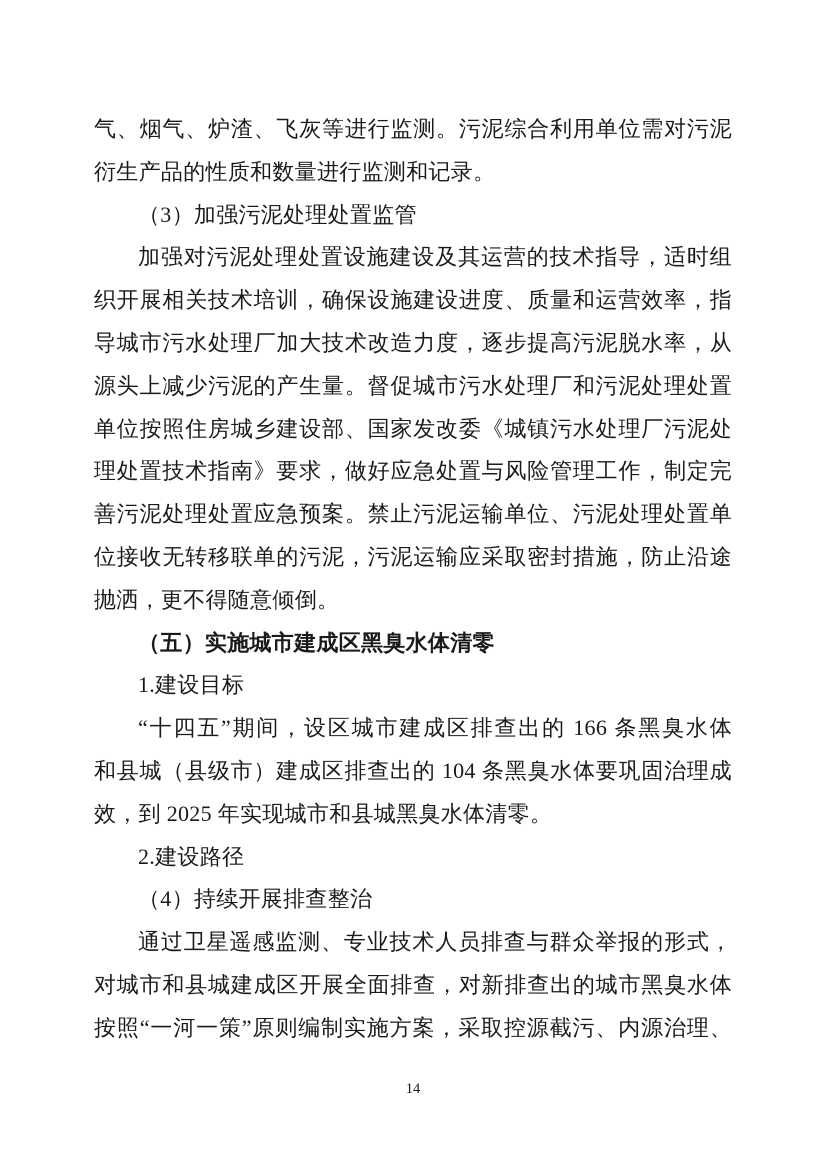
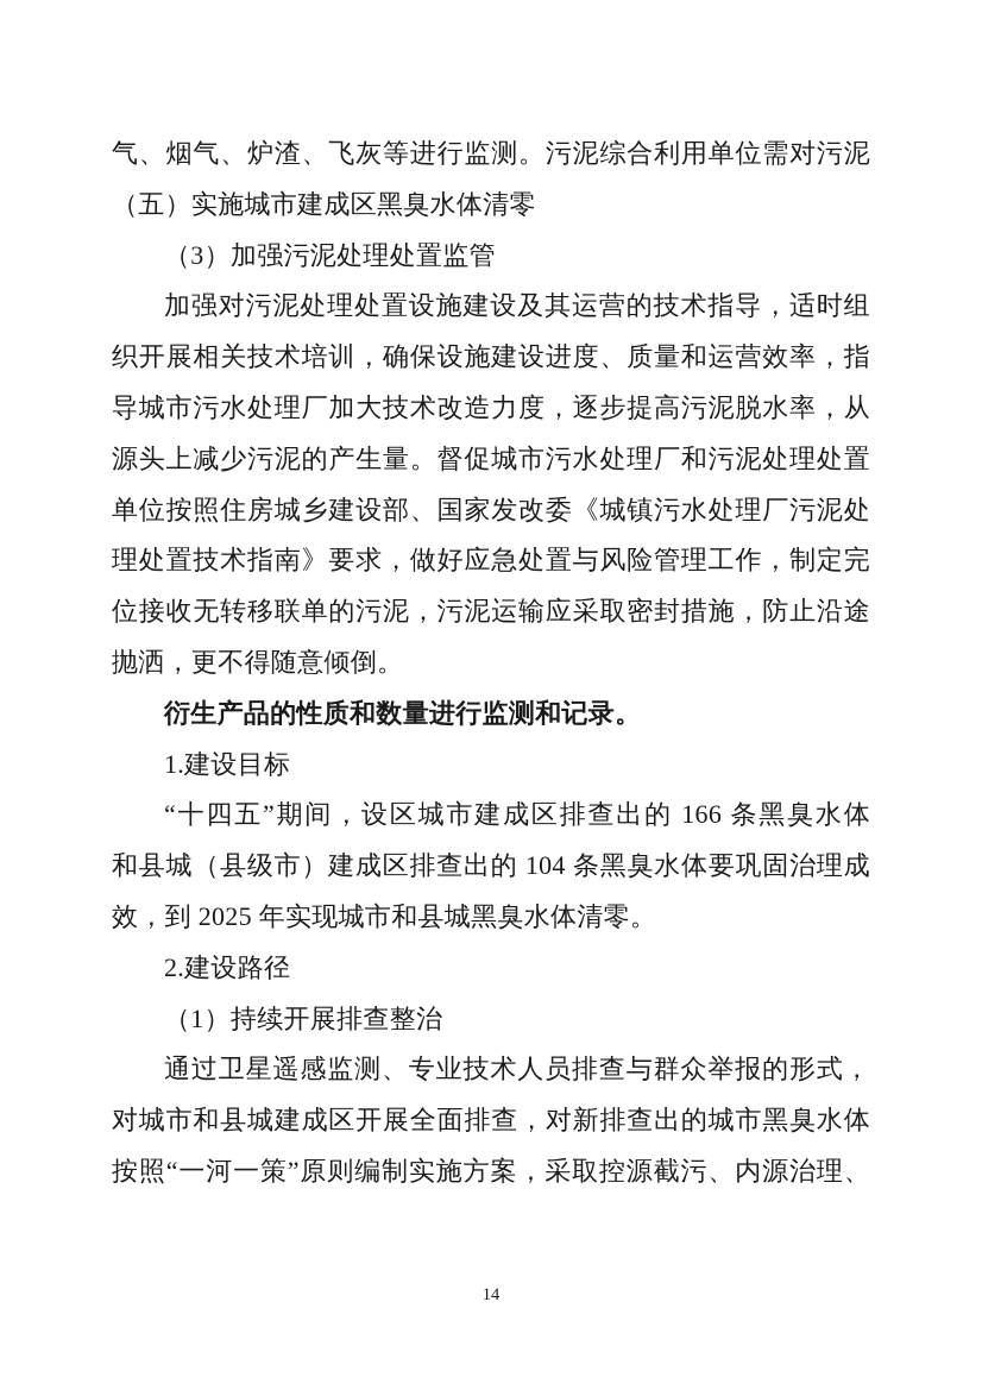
  气、烟气、炉渣、飞灰等进行监测。污泥综合利用单位需对污泥
- 衍生产品的性质和数量进行监测和记录。
+ （五）实施城市建成区黑臭水体清零
  （3）加强污泥处理处置监管
  加强对污泥处理处置设施建设及其运营的技术指导，适时组
  织开展相关技术培训，确保设施建设进度、质量和运营效率，指
  导城市污水处理厂加大技术改造力度，逐步提高污泥脱水率，从
  源头上减少污泥的产生量。督促城市污水处理厂和污泥处理处置
  单位按照住房城乡建设部、国家发改委《城镇污水处理厂污泥处
  理处置技术指南》要求，做好应急处置与风险管理工作，制定完
- 善污泥处理处置应急预案。禁止污泥运输单位、污泥处理处置单
  位接收无转移联单的污泥，污泥运输应采取密封措施，防止沿途
  抛洒，更不得随意倾倒。
- （五）实施城市建成区黑臭水体清零
+ 衍生产品的性质和数量进行监测和记录。
  1.建设目标
  “十四五”期间，设区城市建成区排查出的 166 条黑臭水体
  和县城（县级市）建成区排查出的 104 条黑臭水体要巩固治理成
  效，到 2025 年实现城市和县城黑臭水体清零。
  2.建设路径
- （4）持续开展排查整治
+ （1）持续开展排查整治
  通过卫星遥感监测、专业技术人员排查与群众举报的形式，
  对城市和县城建成区开展全面排查，对新排查出的城市黑臭水体
  按照“一河一策”原则编制实施方案，采取控源截污、内源治理、
  14
